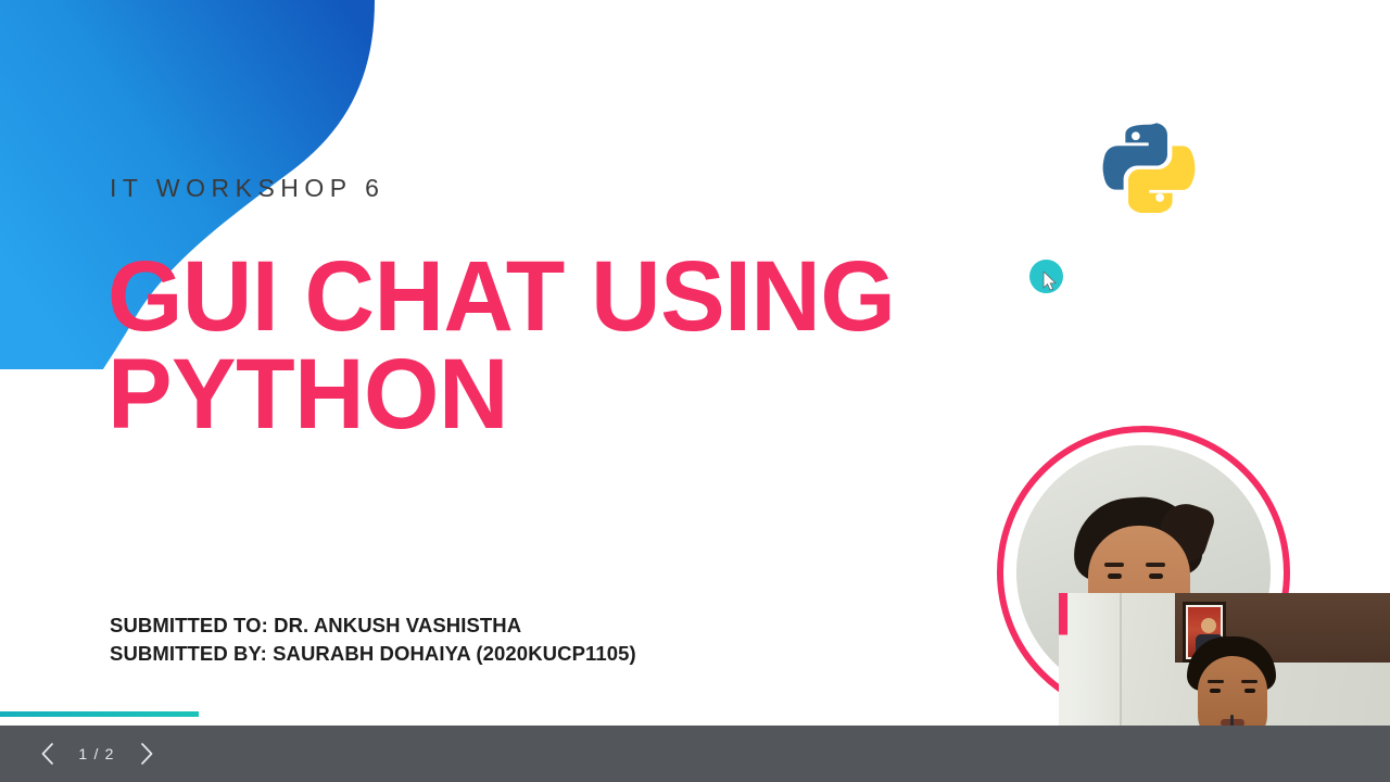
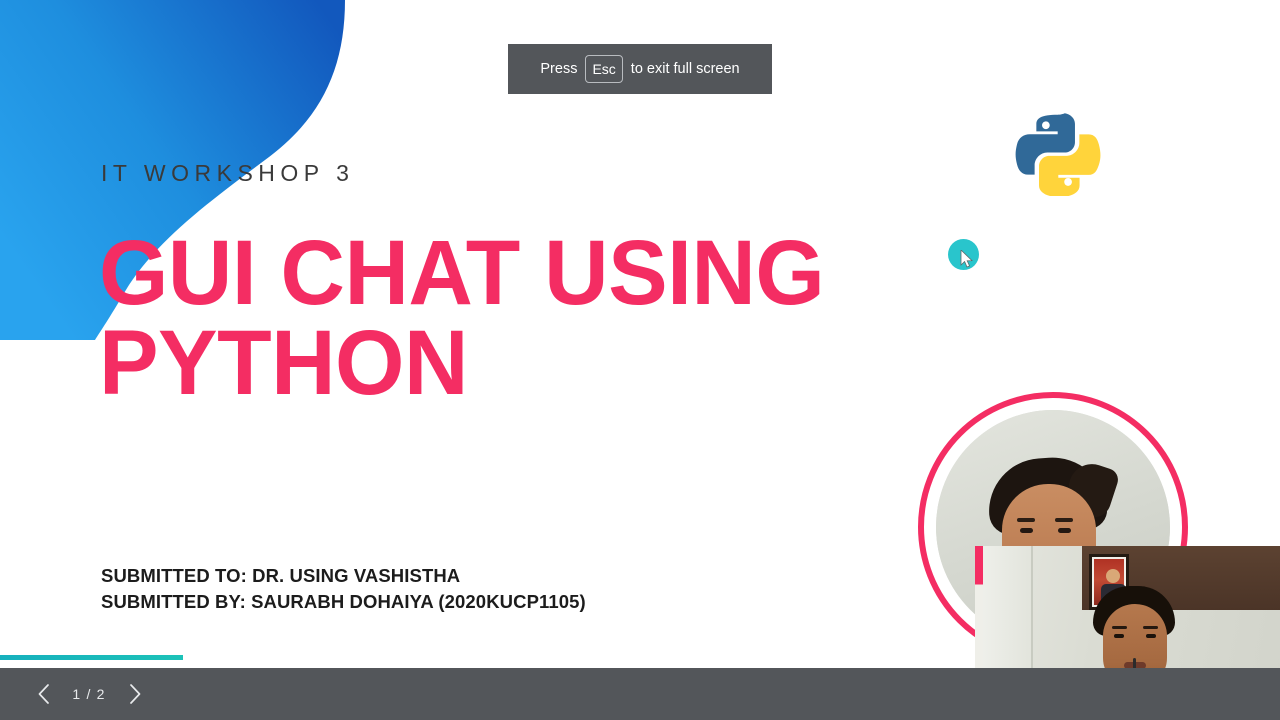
- IT WORKSHOP 6
+ IT WORKSHOP 3
  GUI CHAT USING
  PYTHON
- SUBMITTED TO: DR. ANKUSH VASHISTHA
+ SUBMITTED TO: DR. USING VASHISTHA
  SUBMITTED BY: SAURABH DOHAIYA (2020KUCP1105)
+ Press
+ Esc
+ to exit full screen
  1 / 2
